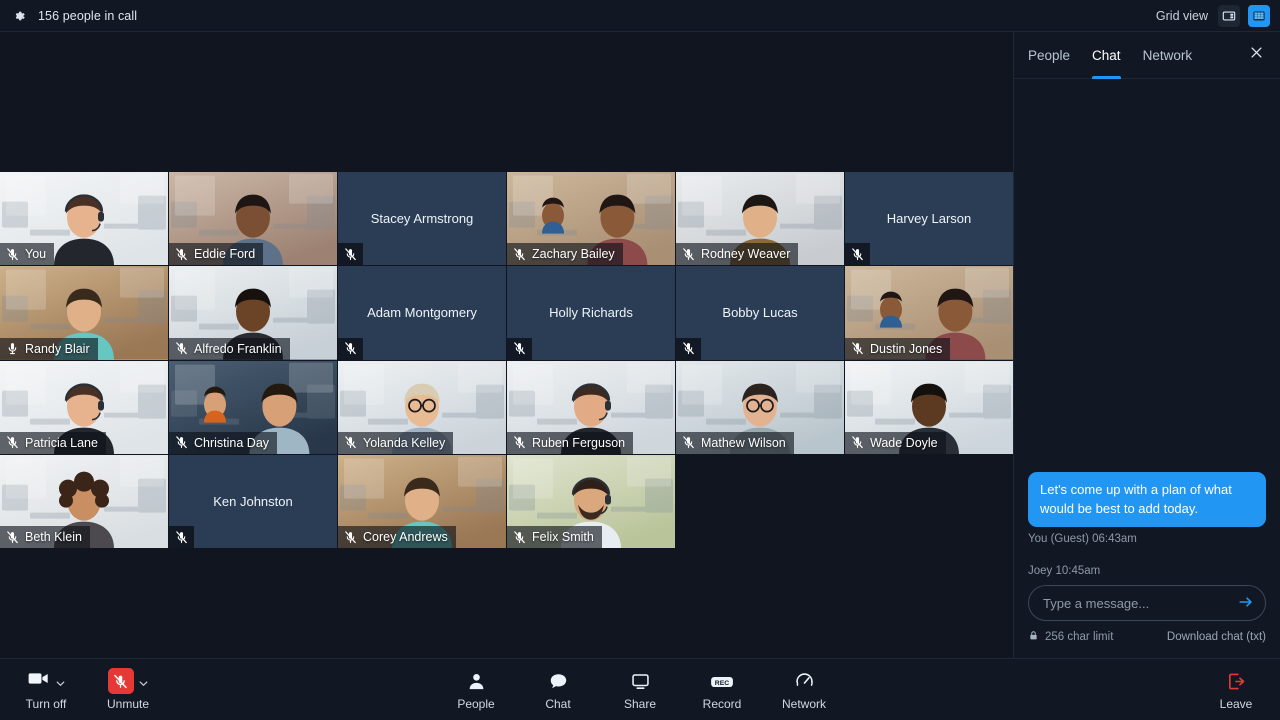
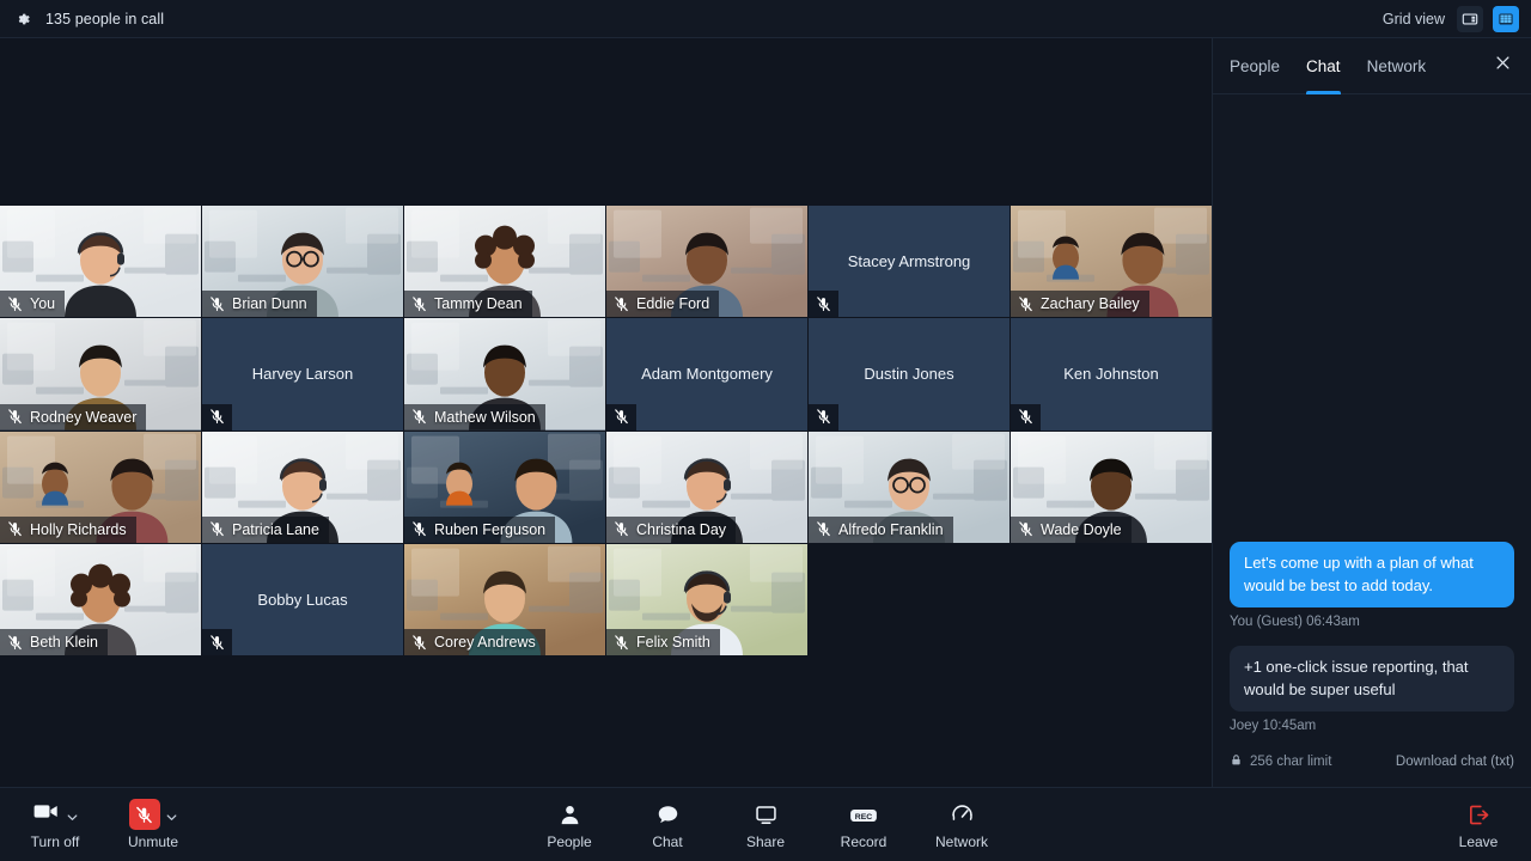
- 156 people in call
+ 135 people in call
  Grid view
  You
+ Brian Dunn
+ Tammy Dean
  Eddie Ford
  Stacey Armstrong
  Zachary Bailey
  Rodney Weaver
  Harvey Larson
- Randy Blair
- Alfredo Franklin
+ Mathew Wilson
  Adam Montgomery
- Holly Richards
+ Dustin Jones
- Bobby Lucas
+ Ken Johnston
- Dustin Jones
+ Holly Richards
  Patricia Lane
- Christina Day
+ Ruben Ferguson
- Yolanda Kelley
- Ruben Ferguson
+ Christina Day
- Mathew Wilson
+ Alfredo Franklin
  Wade Doyle
  Beth Klein
- Ken Johnston
+ Bobby Lucas
  Corey Andrews
  Felix Smith
  People
  Chat
  Network
  Let's come up with a plan of what would be best to add today.
  You (Guest) 06:43am
+ +1 one-click issue reporting, that would be super useful
  Joey 10:45am
- Type a message...
  256 char limit
  Download chat (txt)
  Turn off
  Unmute
  People
  Chat
  Share
  Record
  Network
  Leave
